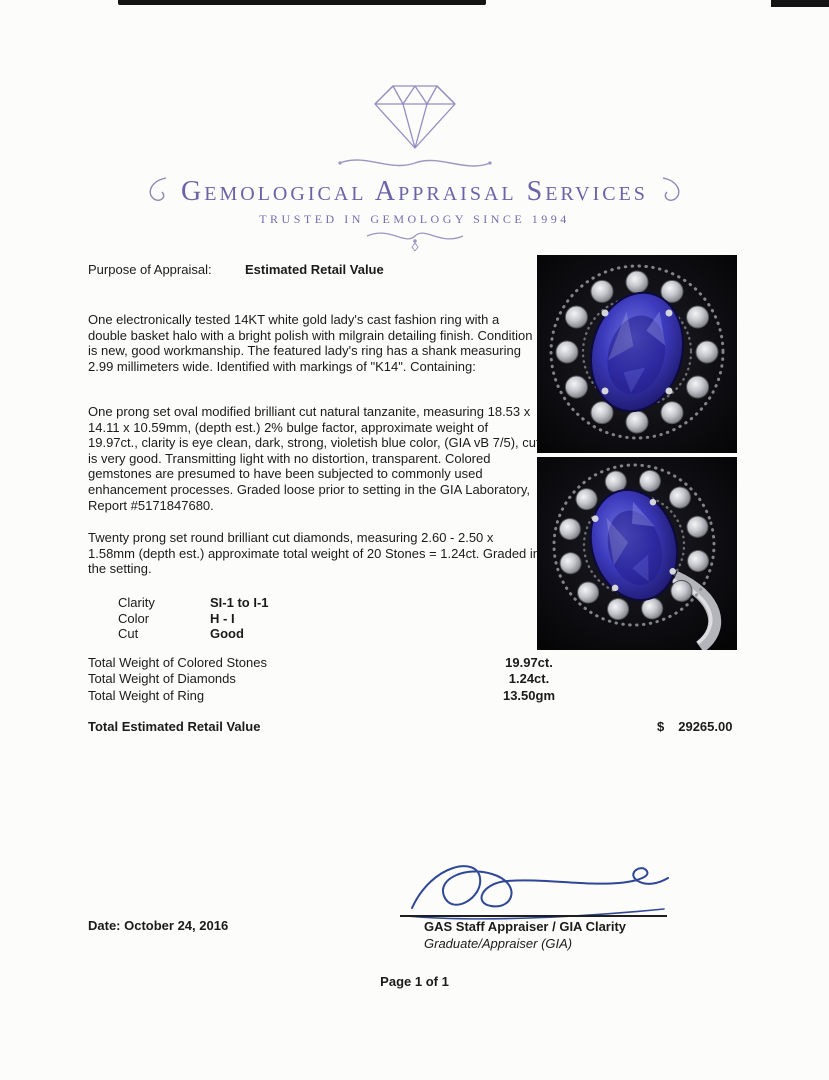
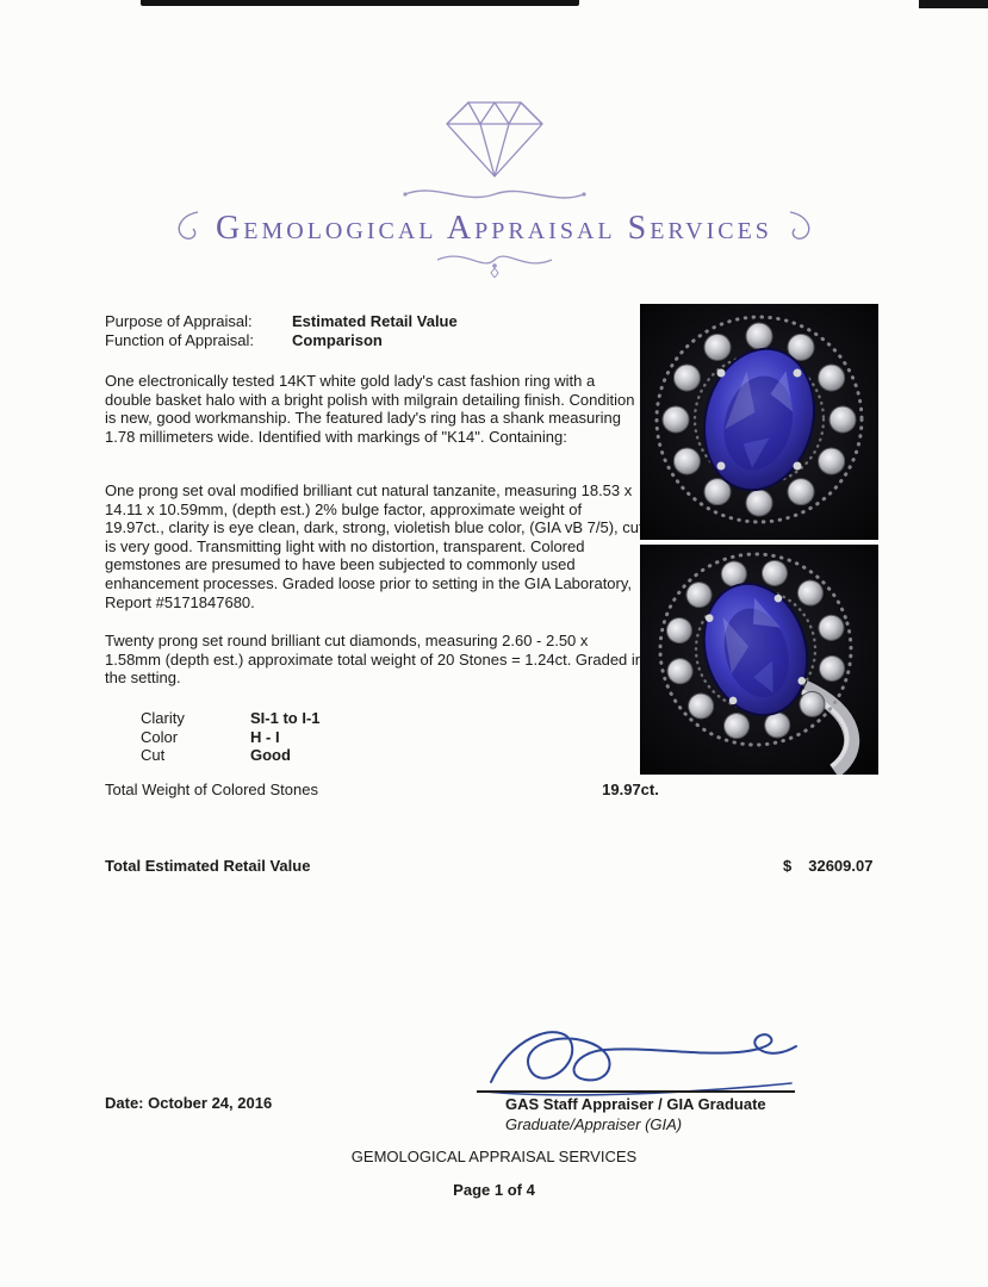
  Gemological Appraisal Services
- TRUSTED IN GEMOLOGY SINCE 1994
  Purpose of Appraisal:
  Estimated Retail Value
+ Function of Appraisal:
+ Comparison
- One electronically tested 14KT white gold lady's cast fashion ring with a double basket halo with a bright polish with milgrain detailing finish. Condition is new, good workmanship. The featured lady's ring has a shank measuring 2.99 millimeters wide. Identified with markings of "K14". Containing:
+ One electronically tested 14KT white gold lady's cast fashion ring with a double basket halo with a bright polish with milgrain detailing finish. Condition is new, good workmanship. The featured lady's ring has a shank measuring 1.78 millimeters wide. Identified with markings of "K14". Containing:
  One prong set oval modified brilliant cut natural tanzanite, measuring 18.53 x 14.11 x 10.59mm, (depth est.) 2% bulge factor, approximate weight of 19.97ct., clarity is eye clean, dark, strong, violetish blue color, (GIA vB 7/5), cu is very good. Transmitting light with no distortion, transparent. Colored gemstones are presumed to have been subjected to commonly used enhancement processes. Graded loose prior to setting in the GIA Laboratory, Report #5171847680.
  Twenty prong set round brilliant cut diamonds, measuring 2.60 - 2.50 x 1.58mm (depth est.) approximate total weight of 20 Stones = 1.24ct. Graded i the setting.
  Clarity
  SI-1 to I-1
  Color
  H - I
  Cut
  Good
  Total Weight of Colored Stones
  19.97ct.
- Total Weight of Diamonds
- 1.24ct.
- Total Weight of Ring
- 13.50gm
  Total Estimated Retail Value
- $ 29265.00
+ $ 32609.07
  Date: October 24, 2016
- GAS Staff Appraiser / GIA Clarity
+ GAS Staff Appraiser / GIA Graduate
  Graduate/Appraiser (GIA)
+ GEMOLOGICAL APPRAISAL SERVICES
- Page 1 of 1
+ Page 1 of 4
